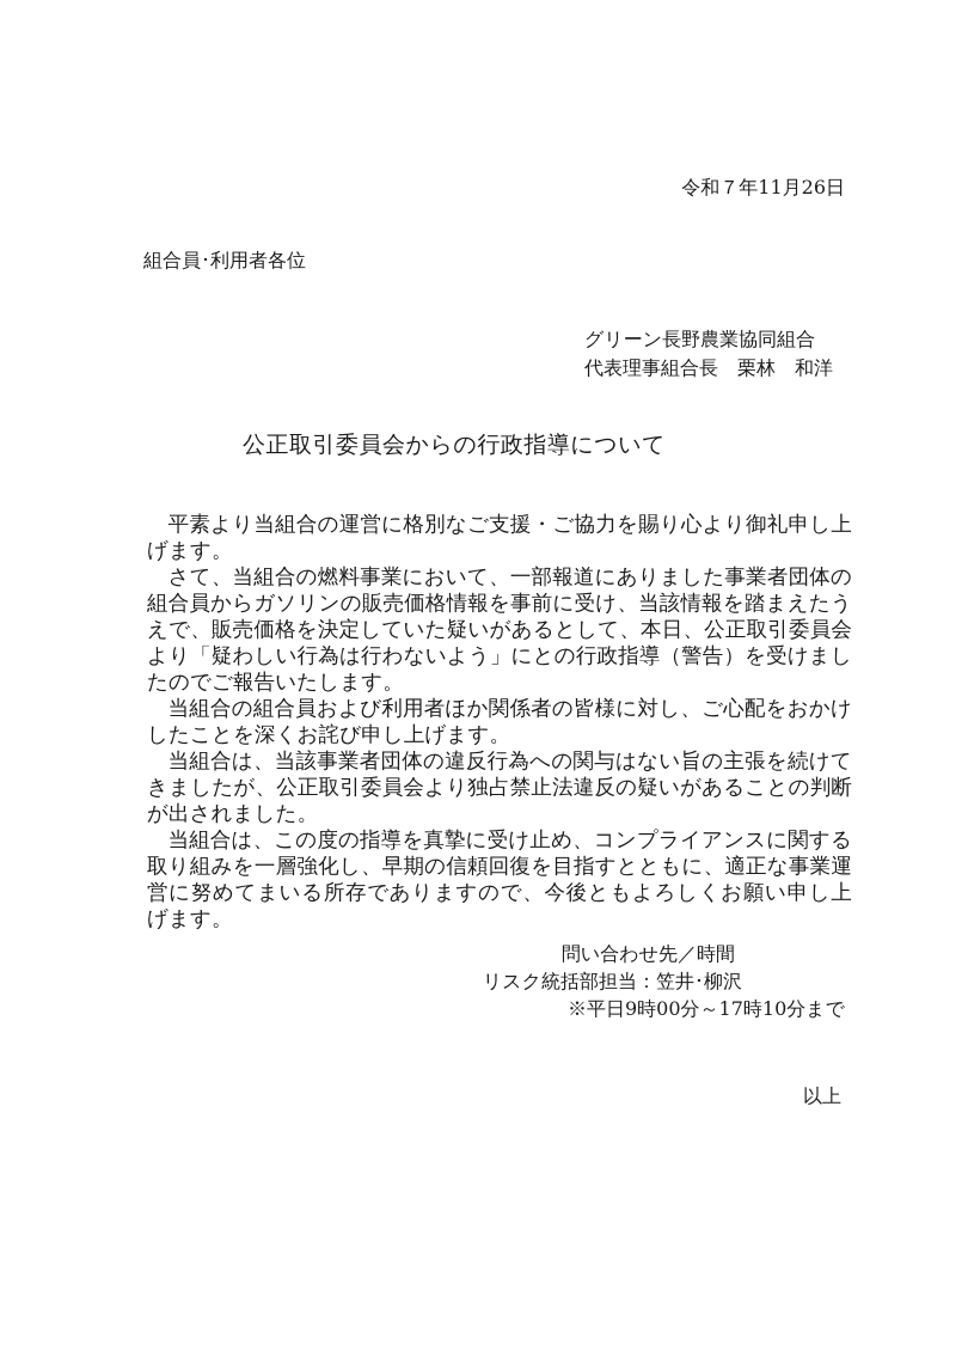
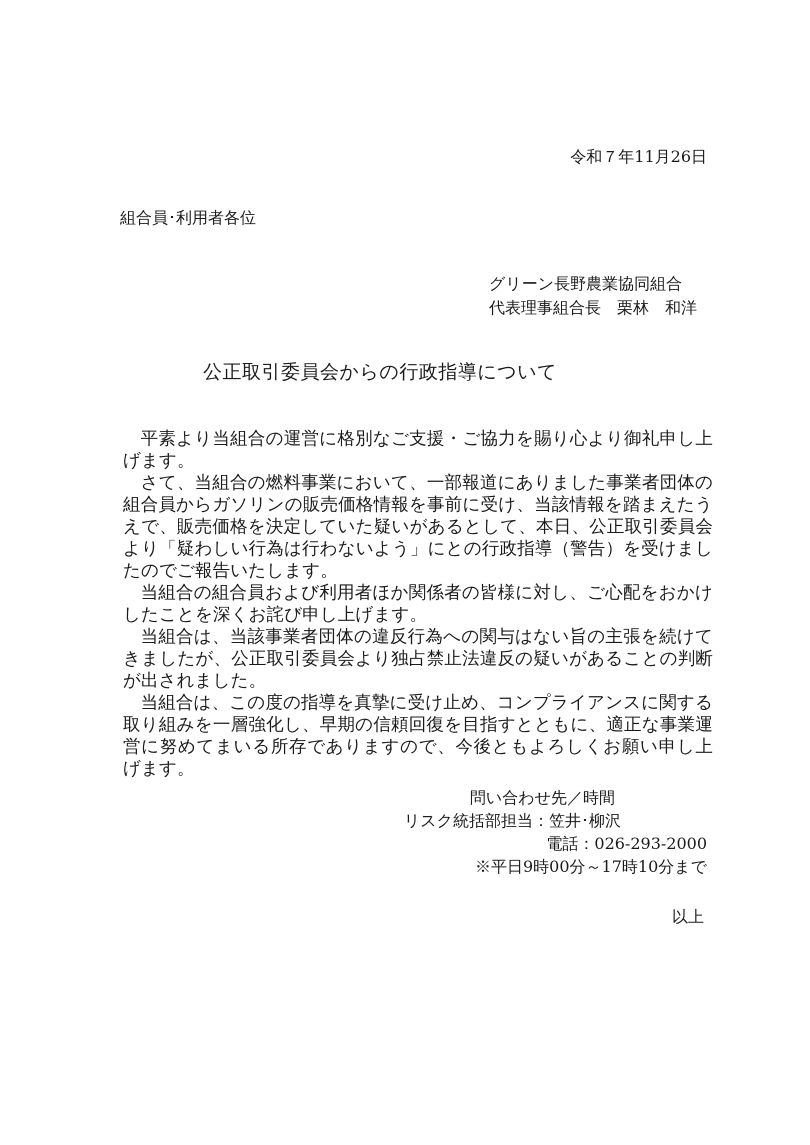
  令和７年11月26日
  組合員･利用者各位
  グリーン長野農業協同組合
  代表理事組合長 栗林 和洋
  公正取引委員会からの行政指導について
  平素より当組合の運営に格別なご支援・ご協力を賜り心より御礼申し上げます。
  さて、当組合の燃料事業において、一部報道にありました事業者団体の組合員からガソリンの販売価格情報を事前に受け、当該情報を踏まえたうえで、販売価格を決定していた疑いがあるとして、本日、公正取引委員会より「疑わしい行為は行わないよう」にとの行政指導（警告）を受けましたのでご報告いたします。
  当組合の組合員および利用者ほか関係者の皆様に対し、ご心配をおかけしたことを深くお詫び申し上げます。
  当組合は、当該事業者団体の違反行為への関与はない旨の主張を続けてきましたが、公正取引委員会より独占禁止法違反の疑いがあることの判断が出されました。
  当組合は、この度の指導を真摯に受け止め、コンプライアンスに関する取り組みを一層強化し、早期の信頼回復を目指すとともに、適正な事業運営に努めてまいる所存でありますので、今後ともよろしくお願い申し上げます。
  問い合わせ先／時間
  リスク統括部担当：笠井･柳沢
+ 電話：026-293-2000
  ※平日9時00分～17時10分まで
  以上
